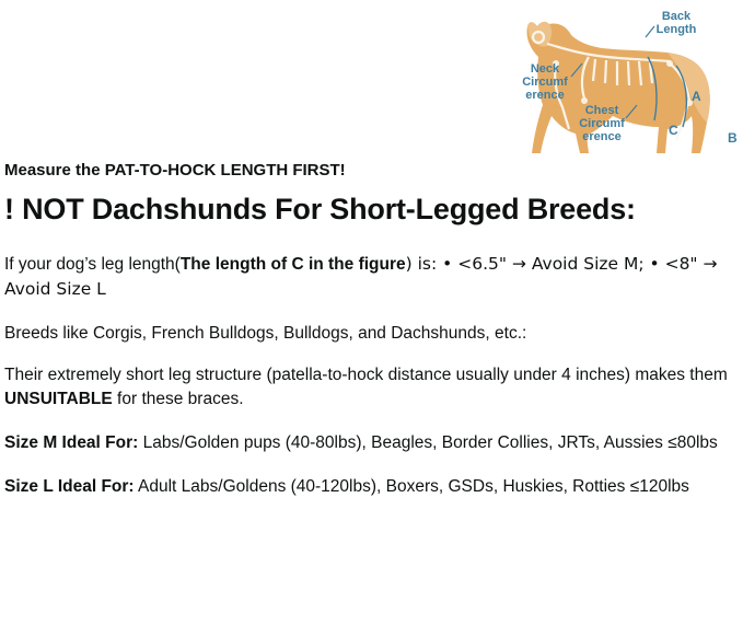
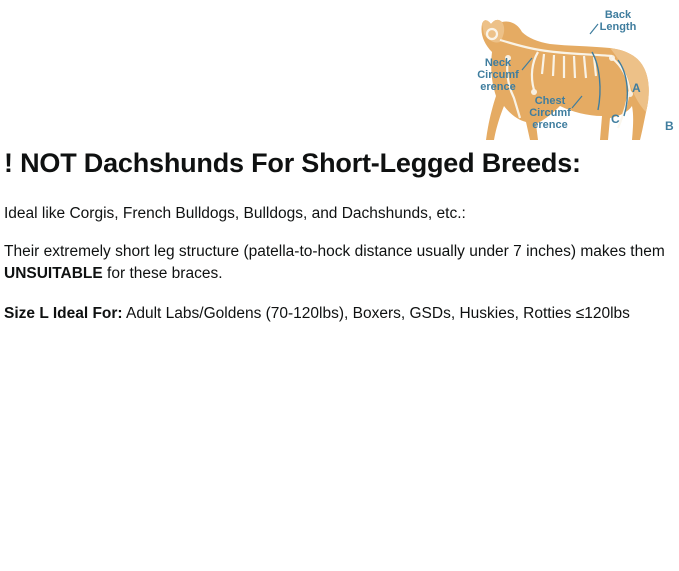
  Back
  Length
  Neck
  Circumf
  erence
  Chest
  Circumf
  erence
  A
  B
  C
- Measure the PAT-TO-HOCK LENGTH FIRST!
  ! NOT Dachshunds For Short-Legged Breeds:
- If your dog’s leg length(The length of C in the figure) is: • <6.5" → Avoid Size M; • <8" → Avoid Size L
- Breeds like Corgis, French Bulldogs, Bulldogs, and Dachshunds, etc.:
+ Ideal like Corgis, French Bulldogs, Bulldogs, and Dachshunds, etc.:
- Their extremely short leg structure (patella-to-hock distance usually under 4 inches) makes them UNSUITABLE for these braces.
+ Their extremely short leg structure (patella-to-hock distance usually under 7 inches) makes them UNSUITABLE for these braces.
- Size M Ideal For: Labs/Golden pups (40-80lbs), Beagles, Border Collies, JRTs, Aussies ≤80lbs
- Size L Ideal For: Adult Labs/Goldens (40-120lbs), Boxers, GSDs, Huskies, Rotties ≤120lbs
+ Size L Ideal For: Adult Labs/Goldens (70-120lbs), Boxers, GSDs, Huskies, Rotties ≤120lbs
